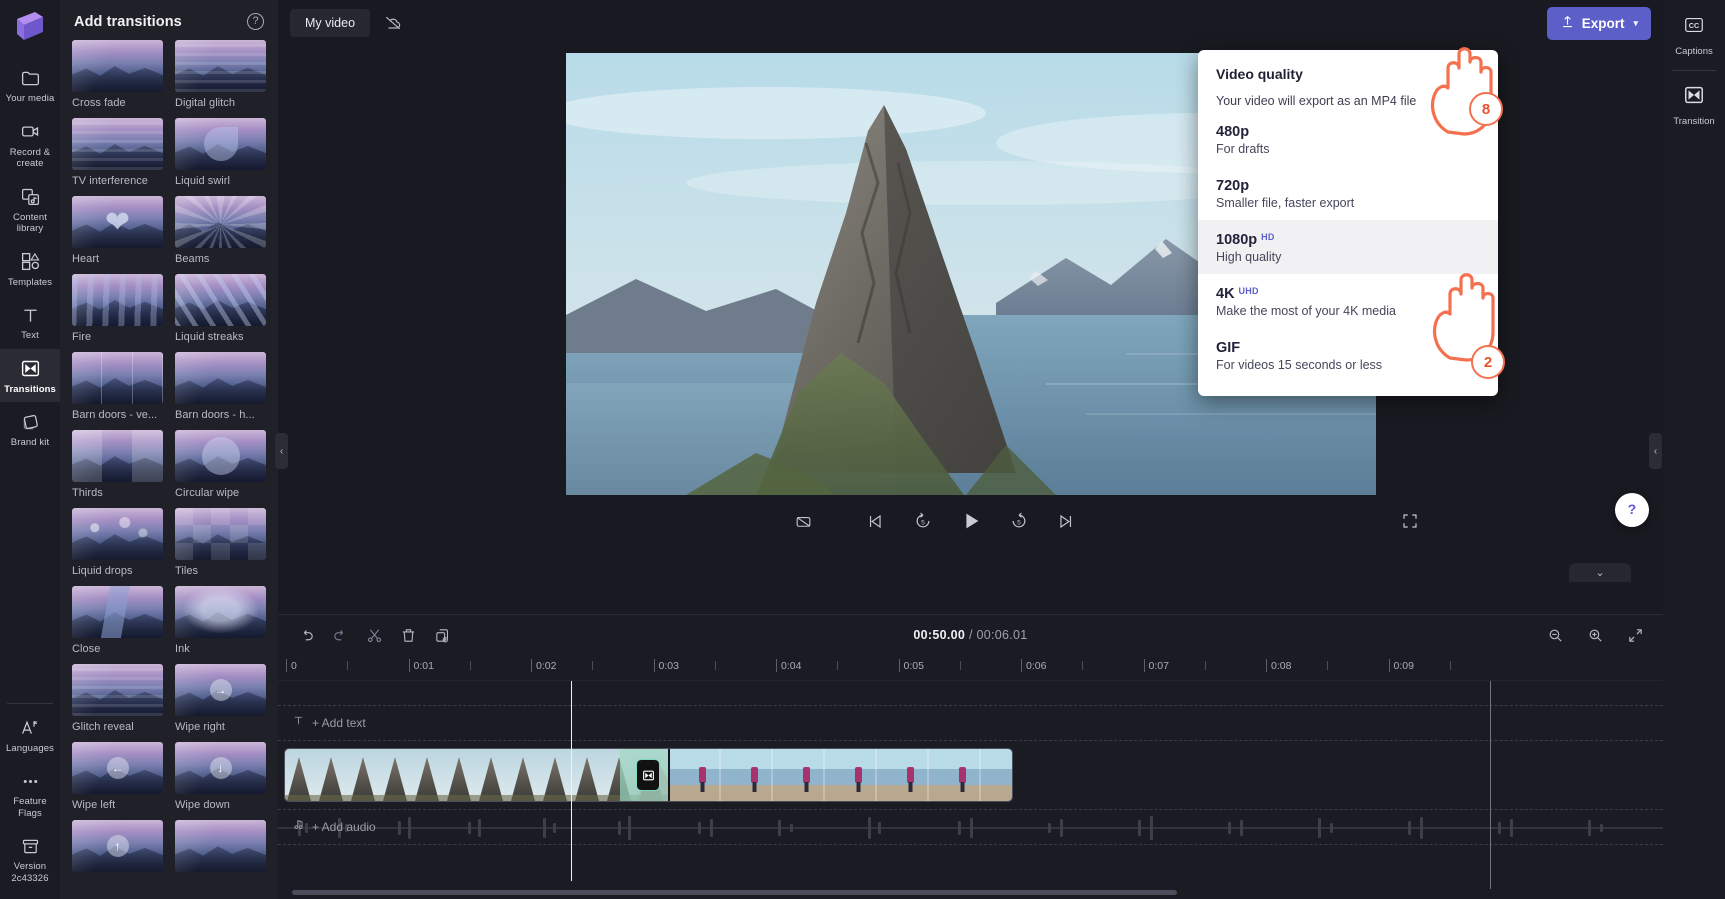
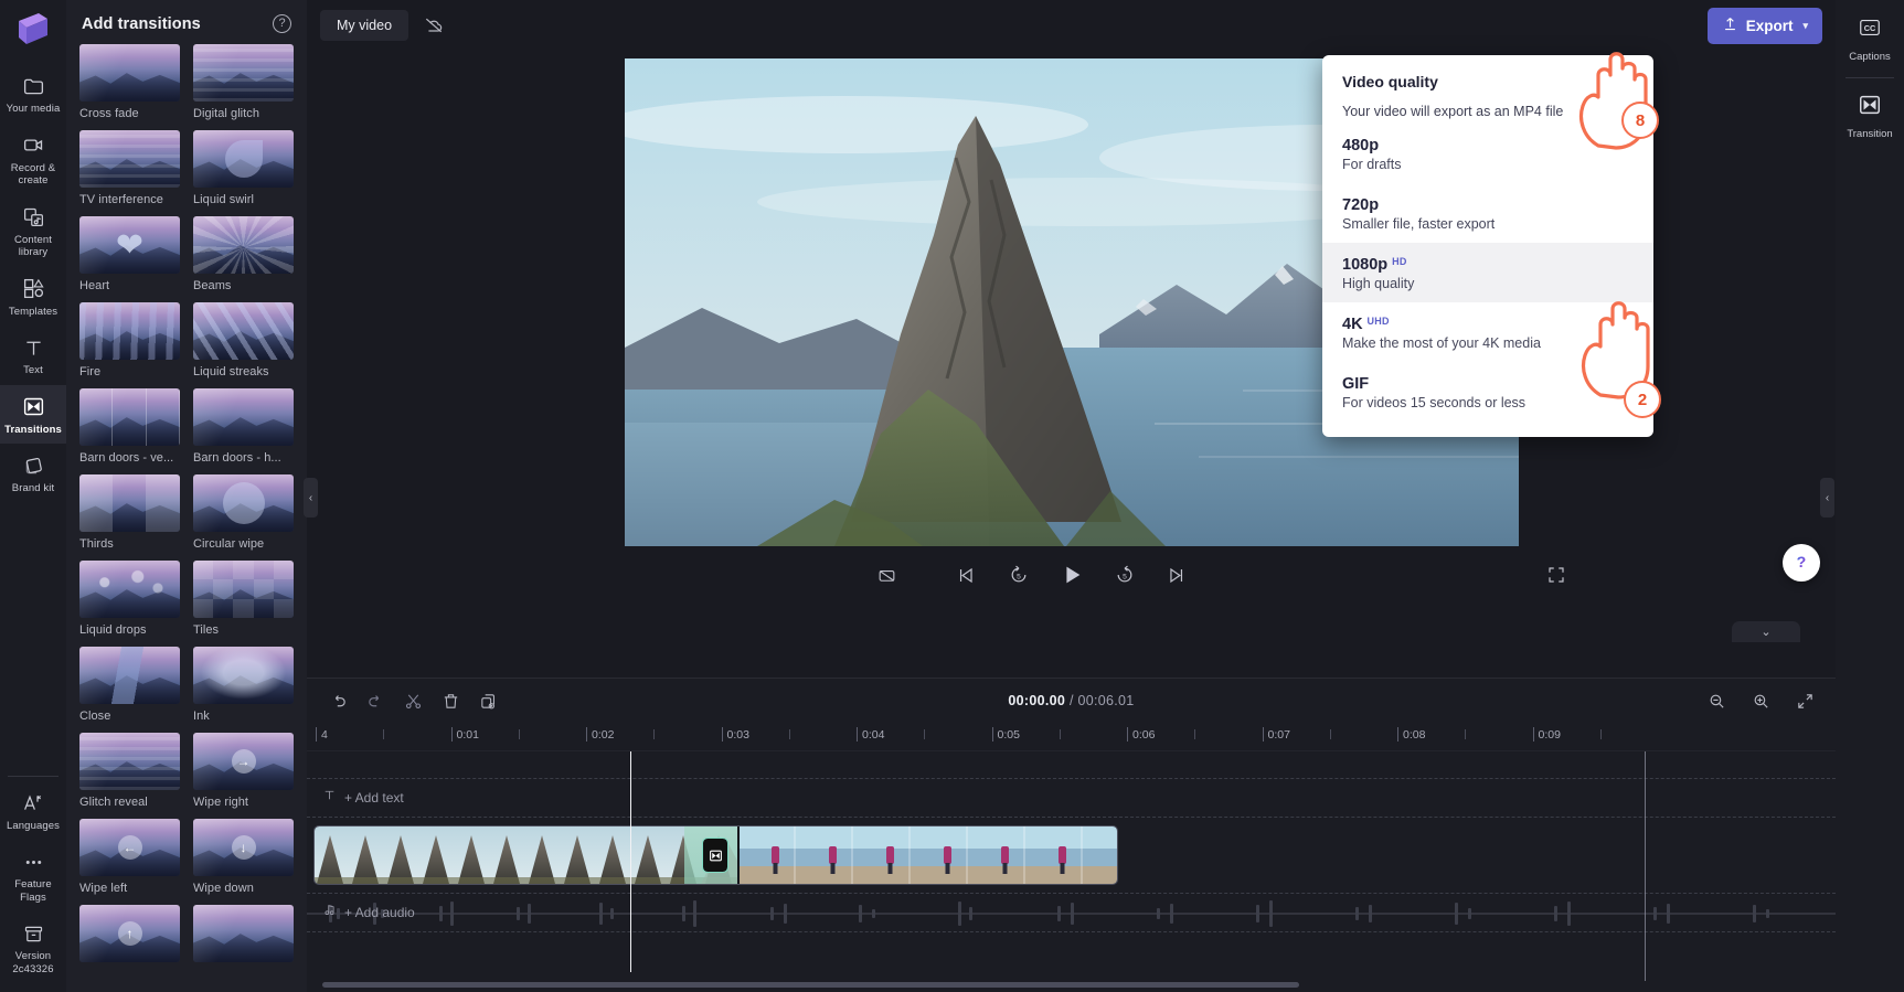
  Your media
  Record & create
  Content library
  Templates
  Text
  Transitions
  Brand kit
  Languages
  Feature Flags
  Version 2c43326
  Add transitions
  ?
  Cross fade
  Digital glitch
  TV interference
  Liquid swirl
  Heart
  Beams
  Fire
  Liquid streaks
  Barn doors - ve...
  Barn doors - h...
  Thirds
  Circular wipe
  Liquid drops
  Tiles
  Close
  Ink
  Glitch reveal
  Wipe right
  Wipe left
  Wipe down
  My video
  Export
  ▾
- 00:50.00 / 00:06.01
+ 00:00.00 / 00:06.01
- 0
+ 4
  0:01
  0:02
  0:03
  0:04
  0:05
  0:06
  0:07
  0:08
  0:09
  + Add text
  + Add audio
  CC
  Captions
  Transition
  ‹
  ‹
  ⌄
  ?
  Video quality
  Your video will export as an MP4 file
  480p
  For drafts
  720p
  Smaller file, faster export
  1080p
  HD
  High quality
  4K
  UHD
  Make the most of your 4K media
  GIF
  For videos 15 seconds or less
  8
  2
